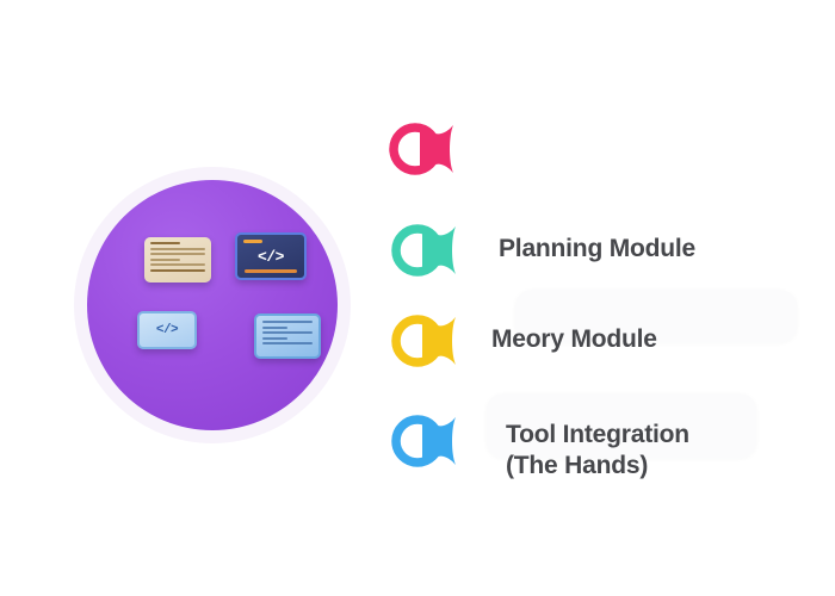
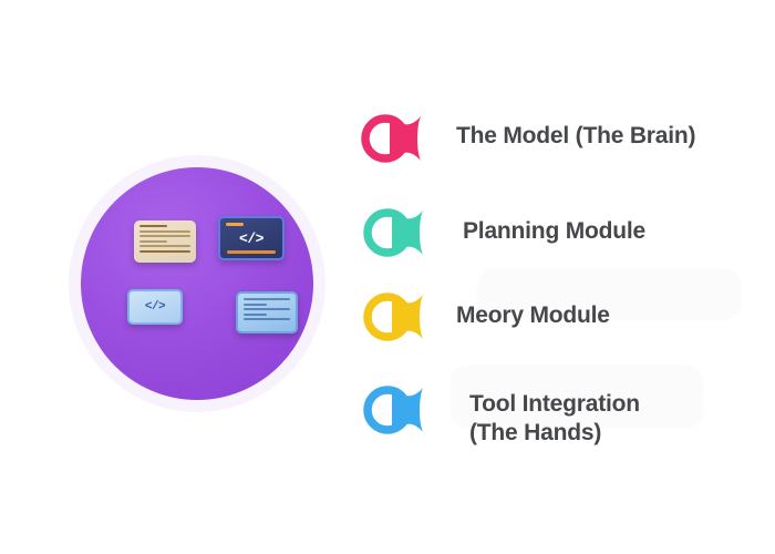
  </>
  </>
+ The Model (The Brain)
  Planning Module
  Meory Module
  Tool Integration
  (The Hands)
